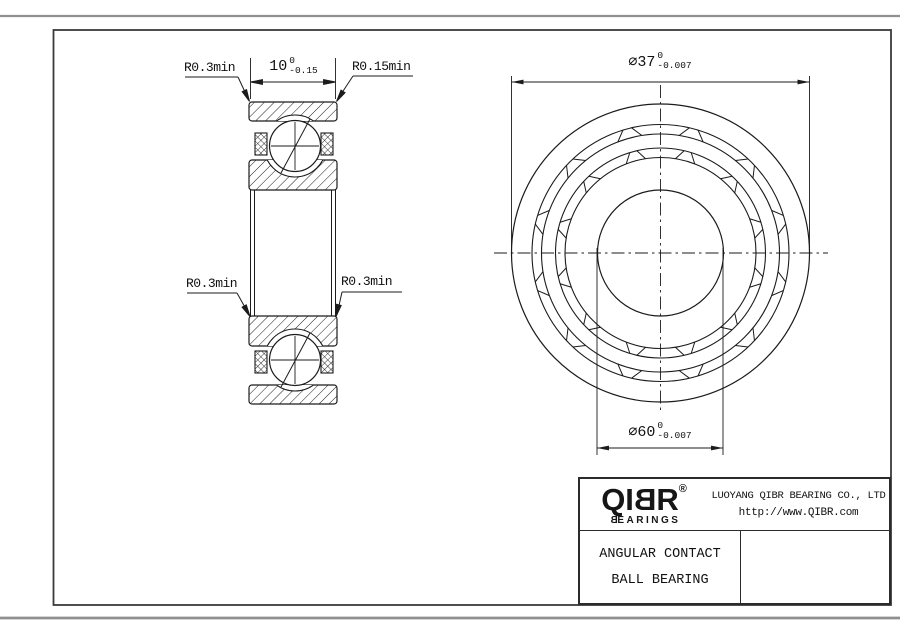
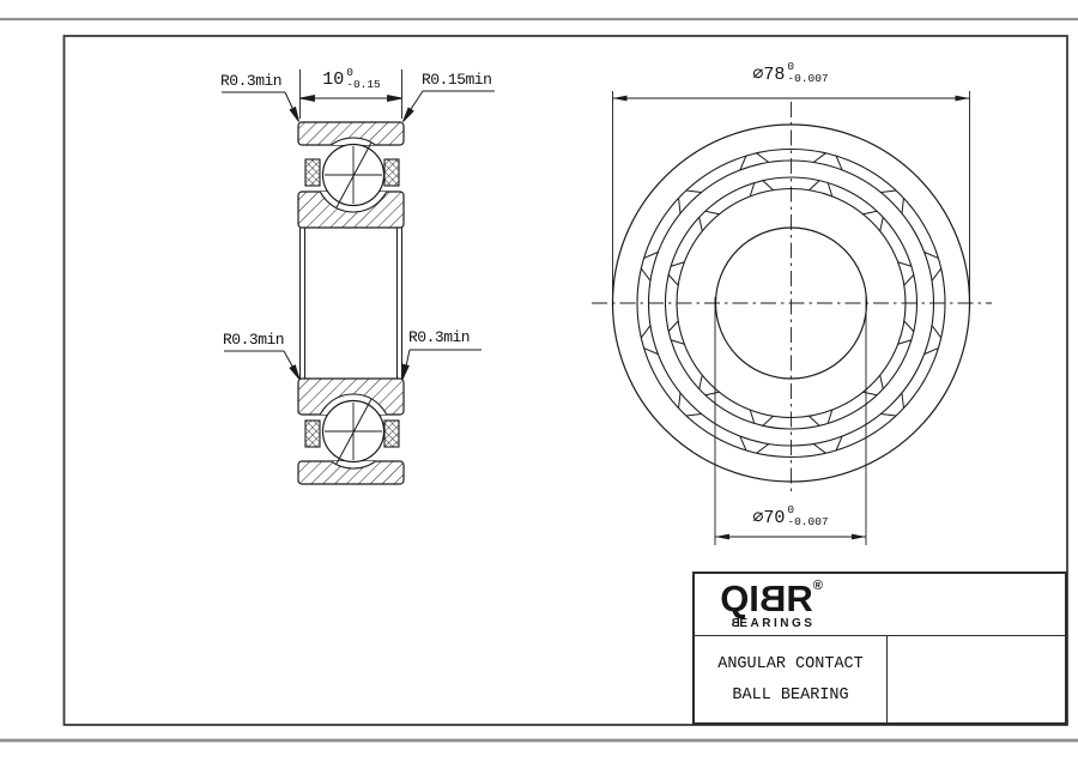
  R0.3min
  R0.15min
  R0.3min
  R0.3min
  10
  0
  -0.15
- ∅37
+ ∅78
  0
  -0.007
- ∅60
+ ∅70
  0
  -0.007
  QI
  R
  ®
- LUOYANG QIBR BEARING CO., LTD
- http://www.QIBR.com
  ANGULAR CONTACT
  BALL BEARING
